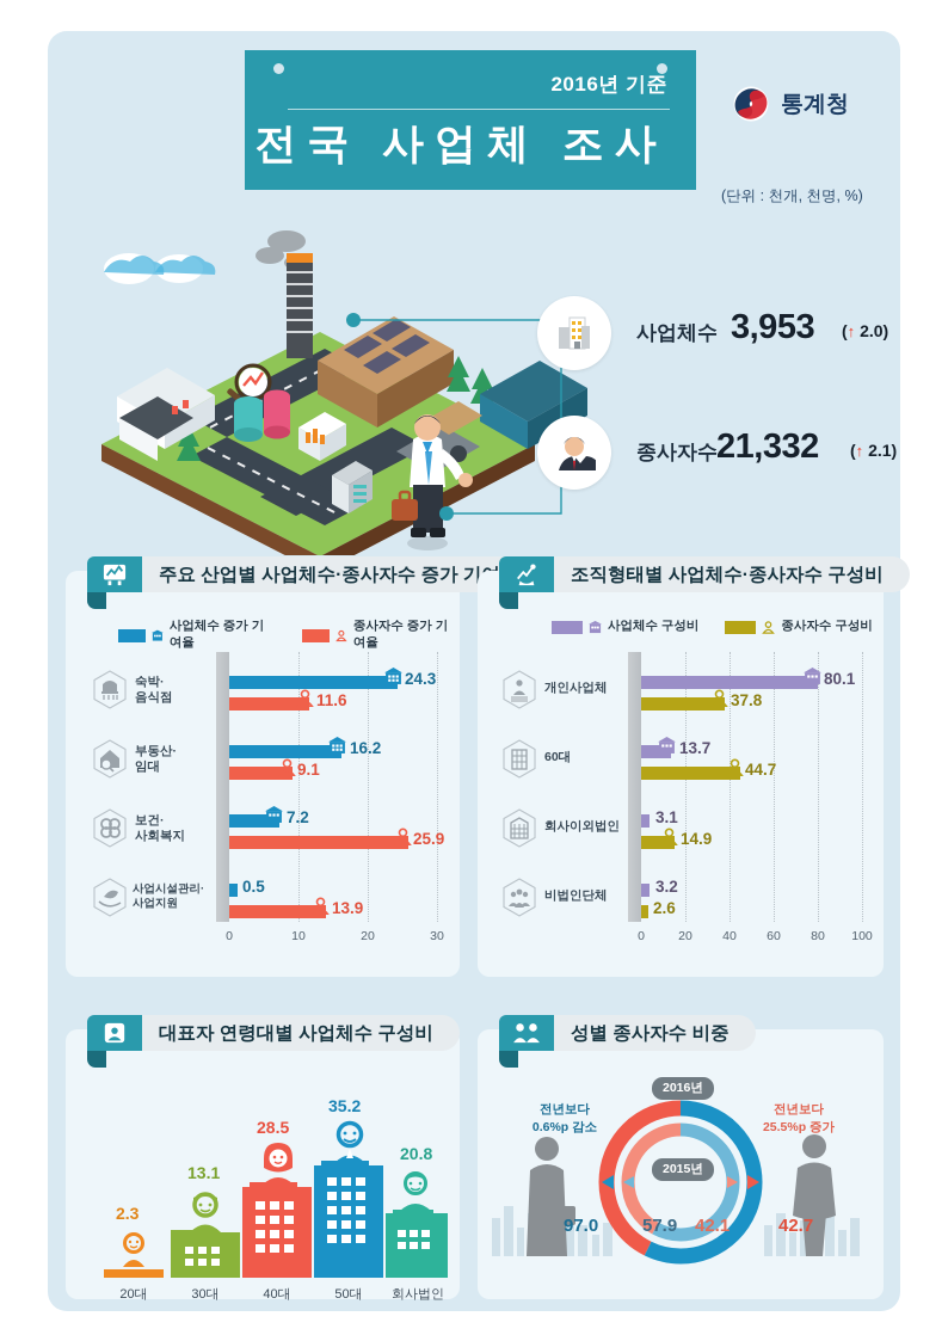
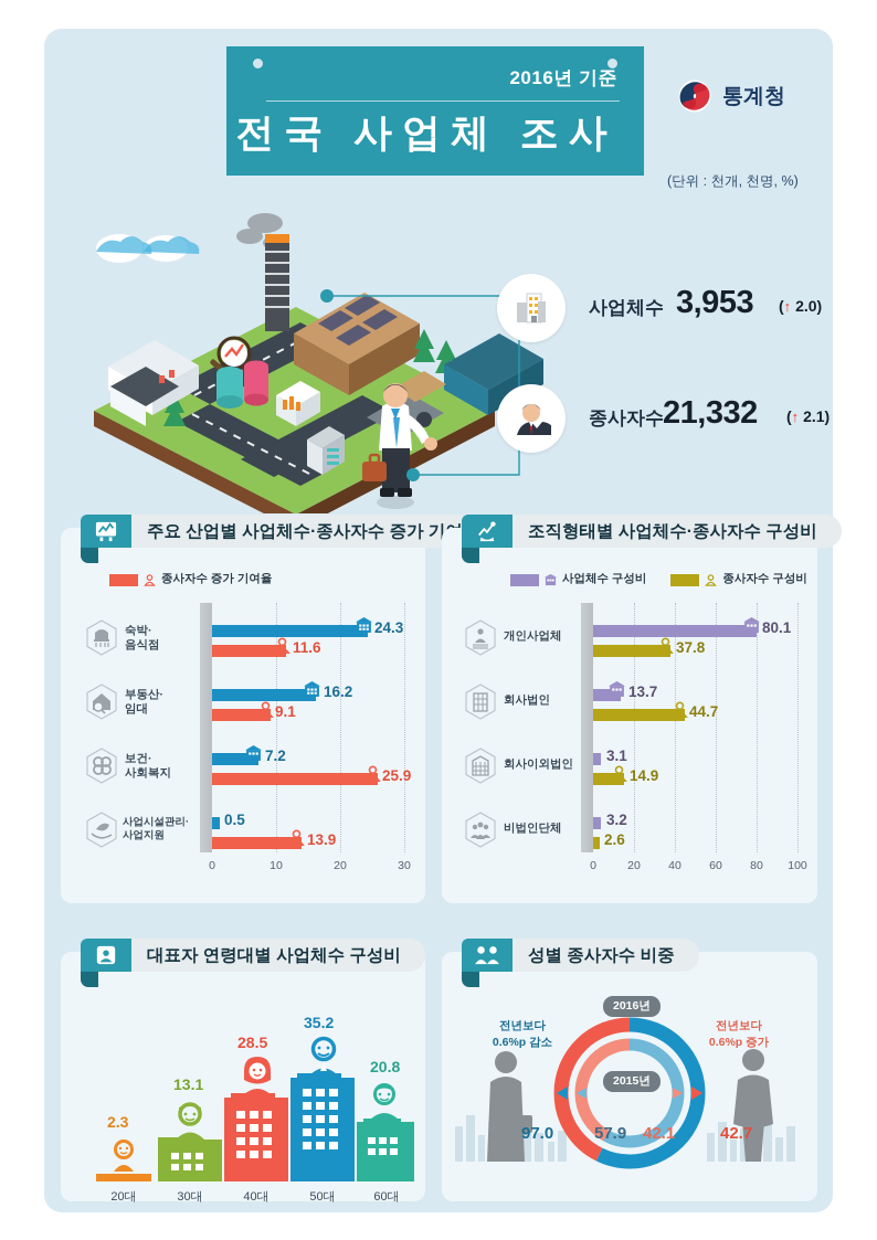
  2016년 기준
  전국 사업체 조사
  통계청
  (단위 : 천개, 천명, %)
  사업체수
  3,953
  (↑ 2.0)
  종사자수
  21,332
  (↑ 2.1)
  주요 산업별 사업체수·종사자수 증가 기
- 사업체수 증가 기여율
  종사자수 증가 기여율
  숙박·
  음식점
  부동산·
  임대
  보건·
  사회복지
  사업시설관리·
  사업지원
  24.3
  11.6
  16.2
  9.1
  7.2
  25.9
  0.5
  13.9
  0
  10
  20
  30
  조직형태별 사업체수·종사자수 구성비
  사업체수 구성비
  종사자수 구성비
  개인사업체
- 60대
+ 회사법인
  회사이외법인
  비법인단체
  80.1
  37.8
  13.7
  44.7
  3.1
  14.9
  3.2
  2.6
  0
  20
  40
  60
  80
  100
  대표자 연령대별 사업체수 구성비
  2.3
  20대
  13.1
  30대
  28.5
  40대
  35.2
  50대
  20.8
- 회사법인
+ 60대
  성별 종사자수 비중
  2016년
  2015년
  전년보다
  0.6%p 감소
  전년보다
- 25.5%p 증가
+ 0.6%p 증가
  97.0
  42.7
  57.9
  42.1
